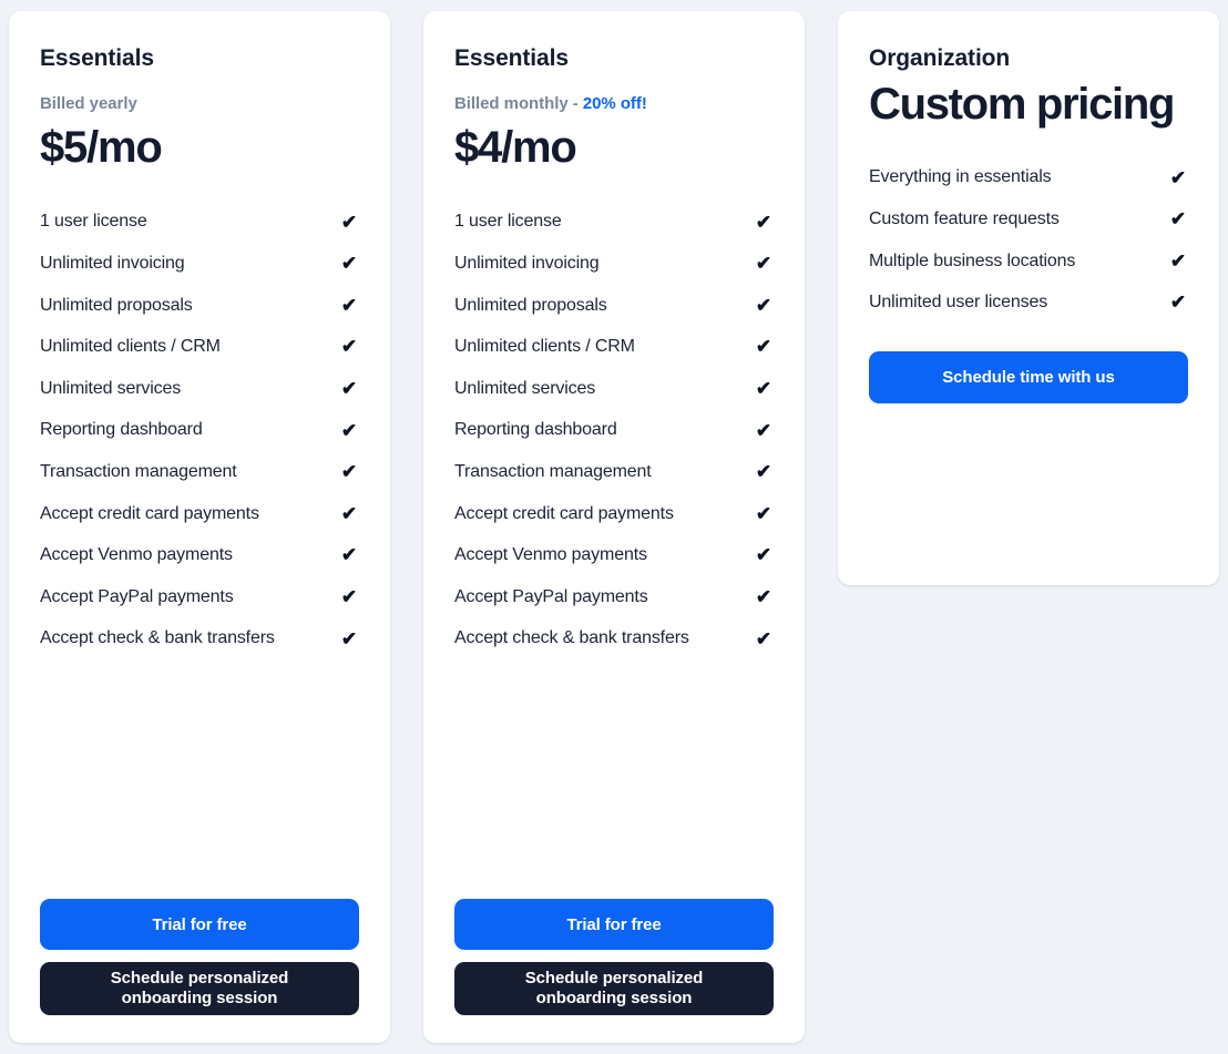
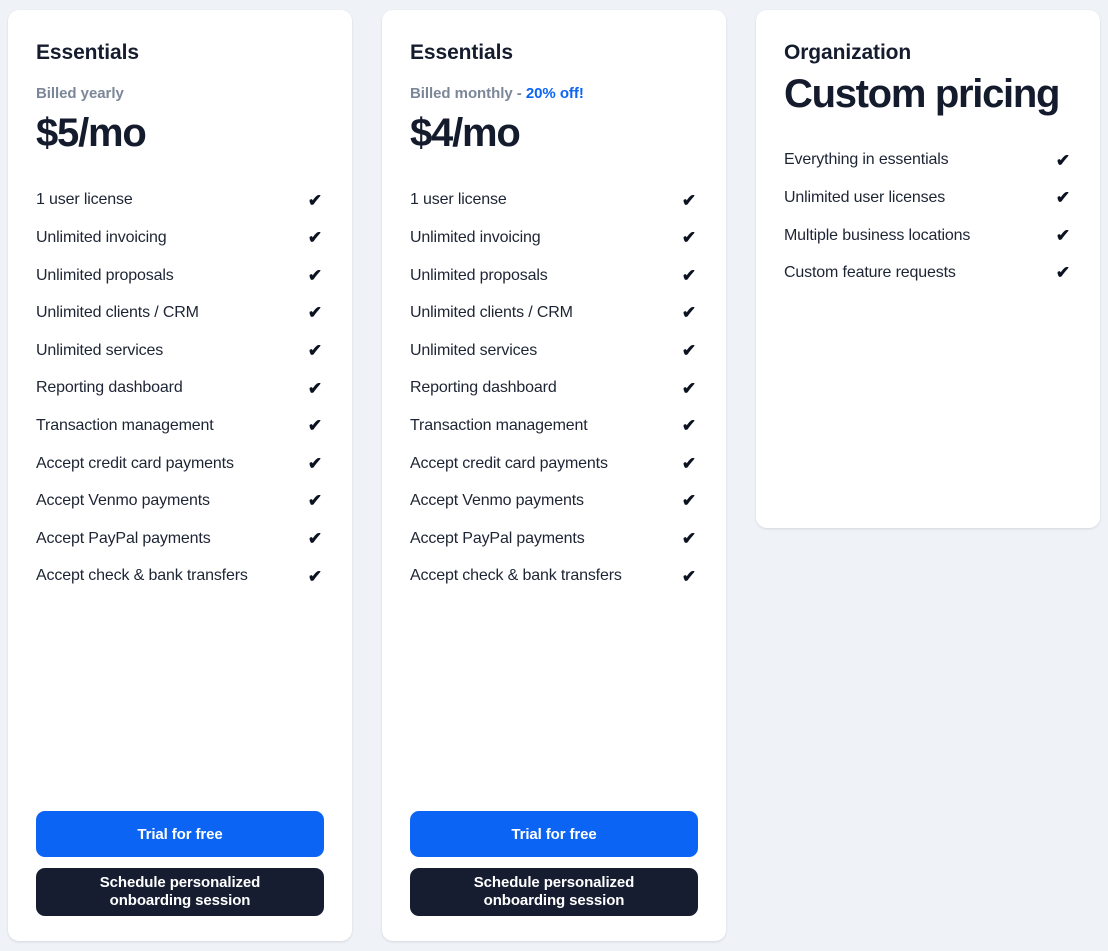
  Essentials
  Billed yearly
  $5/mo
  1 user license
  ✔
  Unlimited invoicing
  ✔
  Unlimited proposals
  ✔
  Unlimited clients / CRM
  ✔
  Unlimited services
  ✔
  Reporting dashboard
  ✔
  Transaction management
  ✔
  Accept credit card payments
  ✔
  Accept Venmo payments
  ✔
  Accept PayPal payments
  ✔
  Accept check & bank transfers
  ✔
  Trial for free
  Schedule personalized
  onboarding session
  Essentials
  Billed monthly - 20% off!
  $4/mo
  1 user license
  ✔
  Unlimited invoicing
  ✔
  Unlimited proposals
  ✔
  Unlimited clients / CRM
  ✔
  Unlimited services
  ✔
  Reporting dashboard
  ✔
  Transaction management
  ✔
  Accept credit card payments
  ✔
  Accept Venmo payments
  ✔
  Accept PayPal payments
  ✔
  Accept check & bank transfers
  ✔
  Trial for free
  Schedule personalized
  onboarding session
  Organization
  Custom pricing
  Everything in essentials
  ✔
- Custom feature requests
+ Unlimited user licenses
  ✔
  Multiple business locations
  ✔
- Unlimited user licenses
+ Custom feature requests
  ✔
- Schedule time with us
